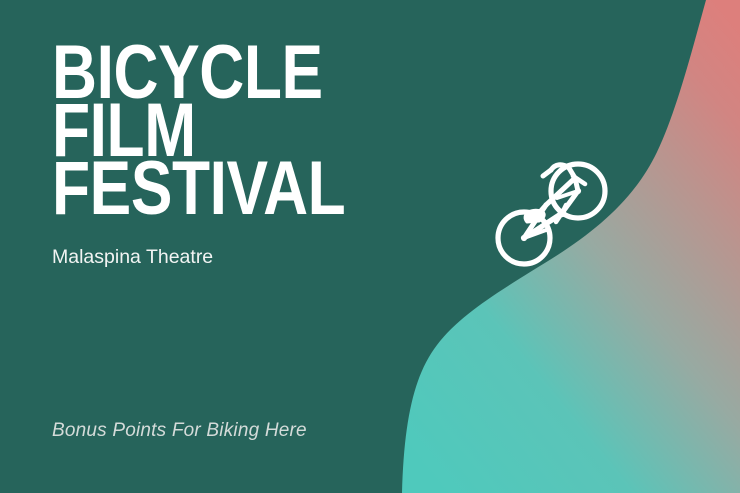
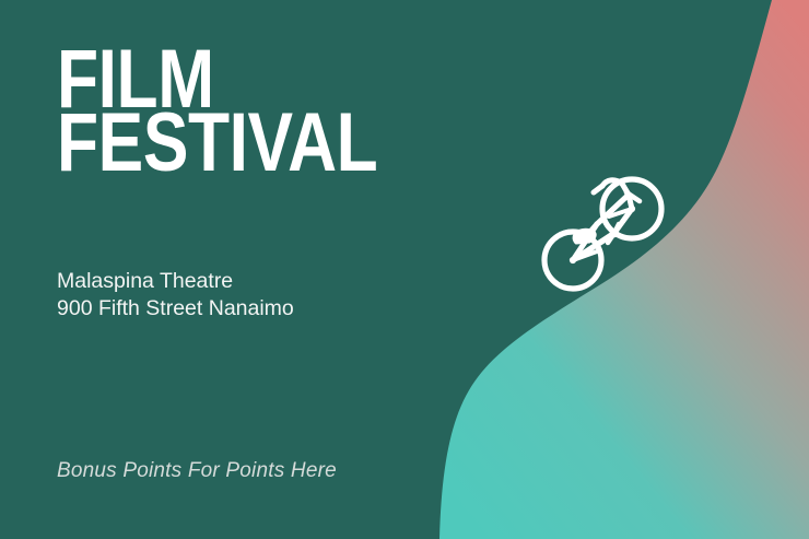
- BICYCLE
  FILM
  FESTIVAL
  Malaspina Theatre
+ 900 Fifth Street Nanaimo
- Bonus Points For Biking Here
+ Bonus Points For Points Here
